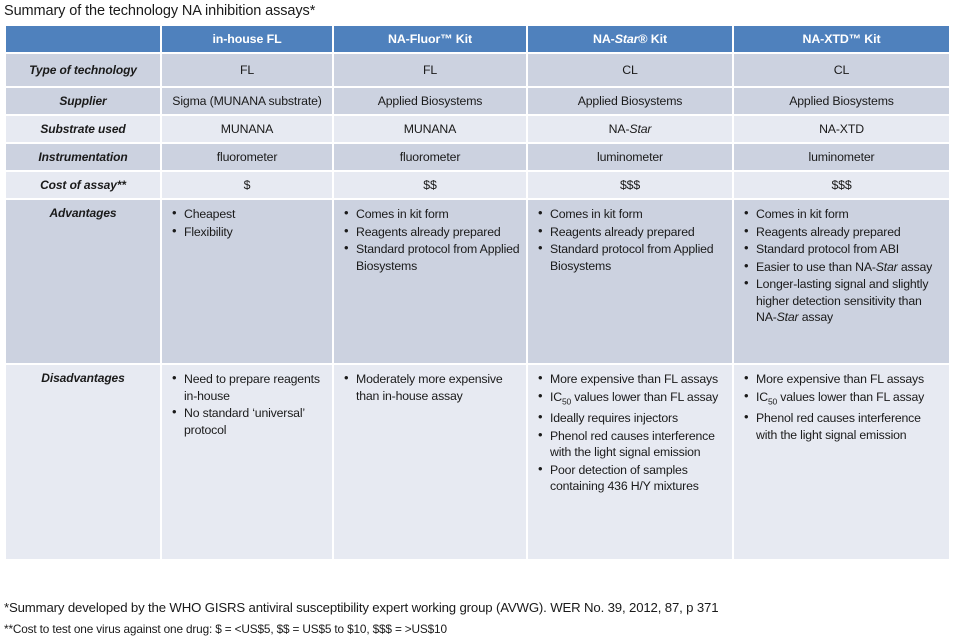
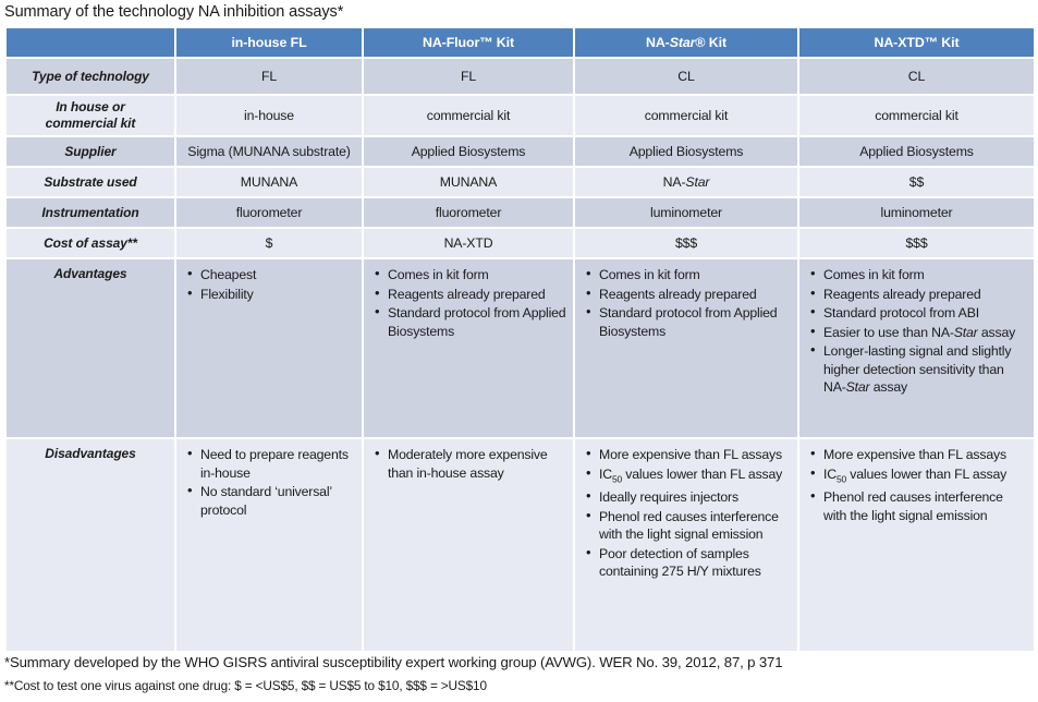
  Summary of the technology NA inhibition assays*
  	in-house FL	NA-Fluor™ Kit	NA-Star® Kit	NA-XTD™ Kit
  Type of technology	FL	FL	CL	CL
+ In house orcommercial kit	in-house	commercial kit	commercial kit	commercial kit
  Supplier	Sigma (MUNANA substrate)	Applied Biosystems	Applied Biosystems	Applied Biosystems
- Substrate used	MUNANA	MUNANA	NA-Star	NA-XTD
+ Substrate used	MUNANA	MUNANA	NA-Star	$$
  Instrumentation	fluorometer	fluorometer	luminometer	luminometer
- Cost of assay**	$	$$	$$$	$$$
+ Cost of assay**	$	NA-XTD	$$$	$$$
  Advantages	Cheapest Flexibility	Comes in kit form Reagents already prepared Standard protocol from Applied Biosystems	Comes in kit form Reagents already prepared Standard protocol from Applied Biosystems	Comes in kit form Reagents already prepared Standard protocol from ABI Easier to use than NA-Star assay Longer-lasting signal and slightly higher detection sensitivity than NA-Star assay
- Disadvantages	Need to prepare reagents in-house No standard ‘universal’ protocol	Moderately more expensive than in-house assay	More expensive than FL assays IC50 values lower than FL assay Ideally requires injectors Phenol red causes interference with the light signal emission Poor detection of samples containing 436 H/Y mixtures	More expensive than FL assays IC50 values lower than FL assay Phenol red causes interference with the light signal emission
+ Disadvantages	Need to prepare reagents in-house No standard ‘universal’ protocol	Moderately more expensive than in-house assay	More expensive than FL assays IC50 values lower than FL assay Ideally requires injectors Phenol red causes interference with the light signal emission Poor detection of samples containing 275 H/Y mixtures	More expensive than FL assays IC50 values lower than FL assay Phenol red causes interference with the light signal emission
  *Summary developed by the WHO GISRS antiviral susceptibility expert working group (AVWG). WER No. 39, 2012, 87, p 371
  **Cost to test one virus against one drug: $ = <US$5, $$ = US$5 to $10, $$$ = >US$10
